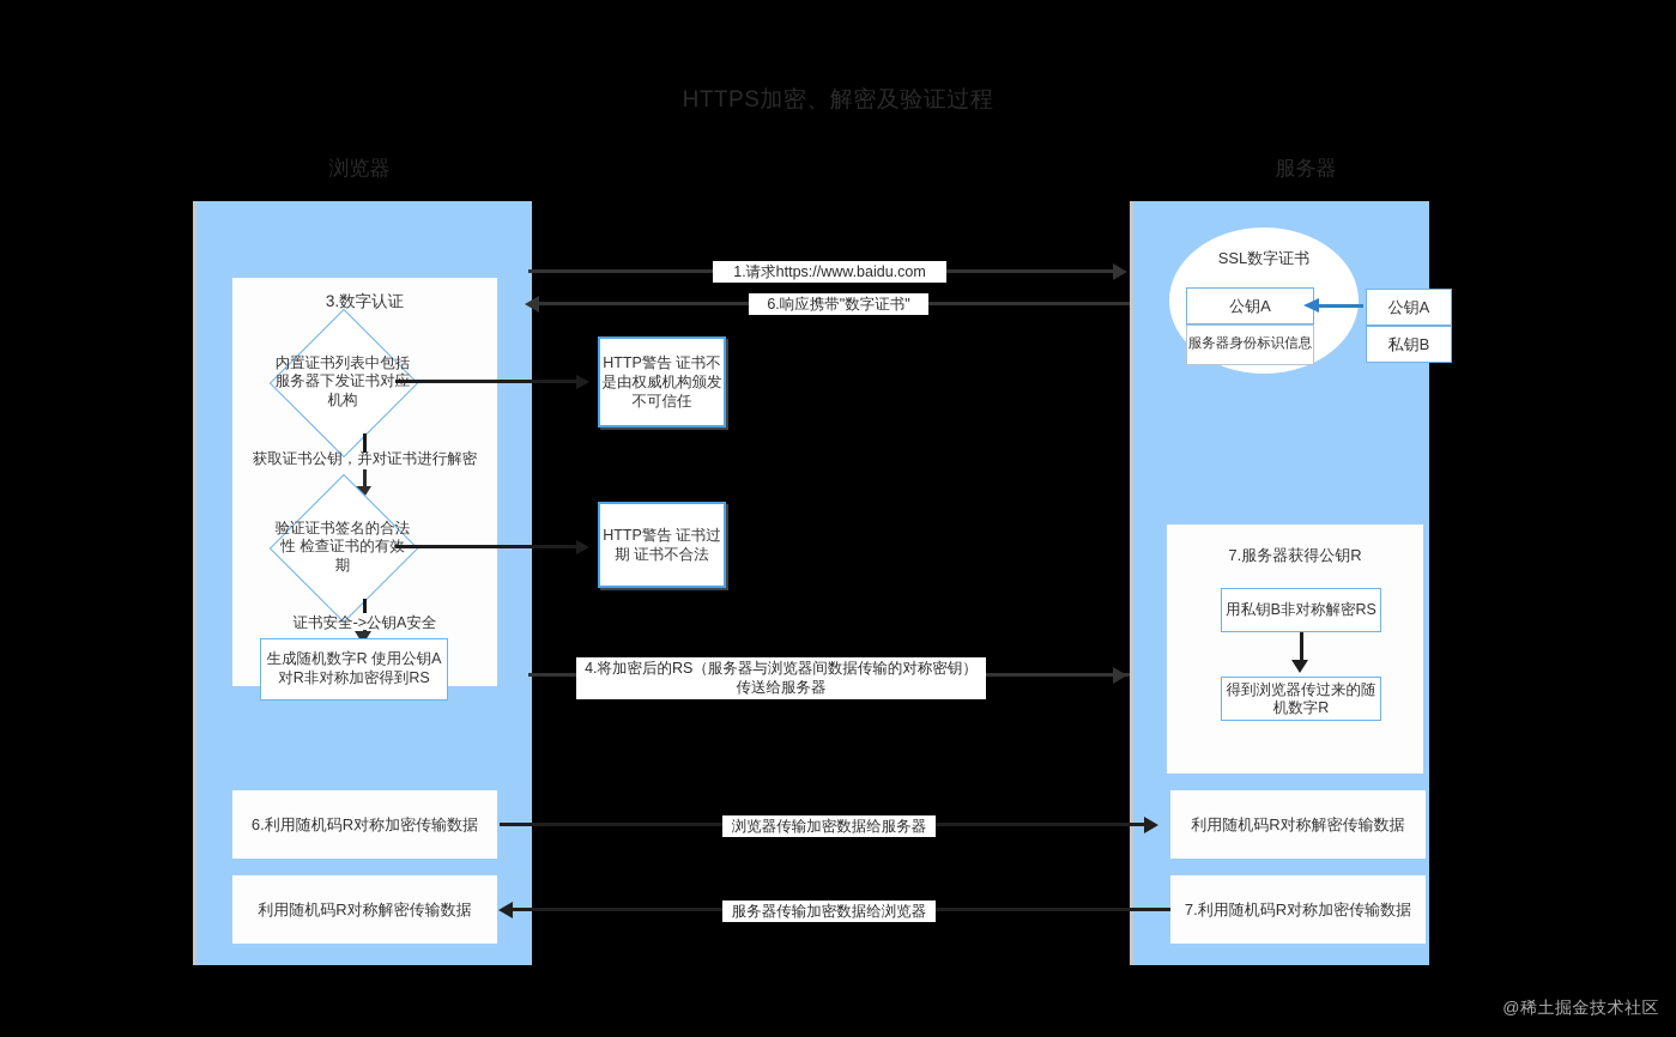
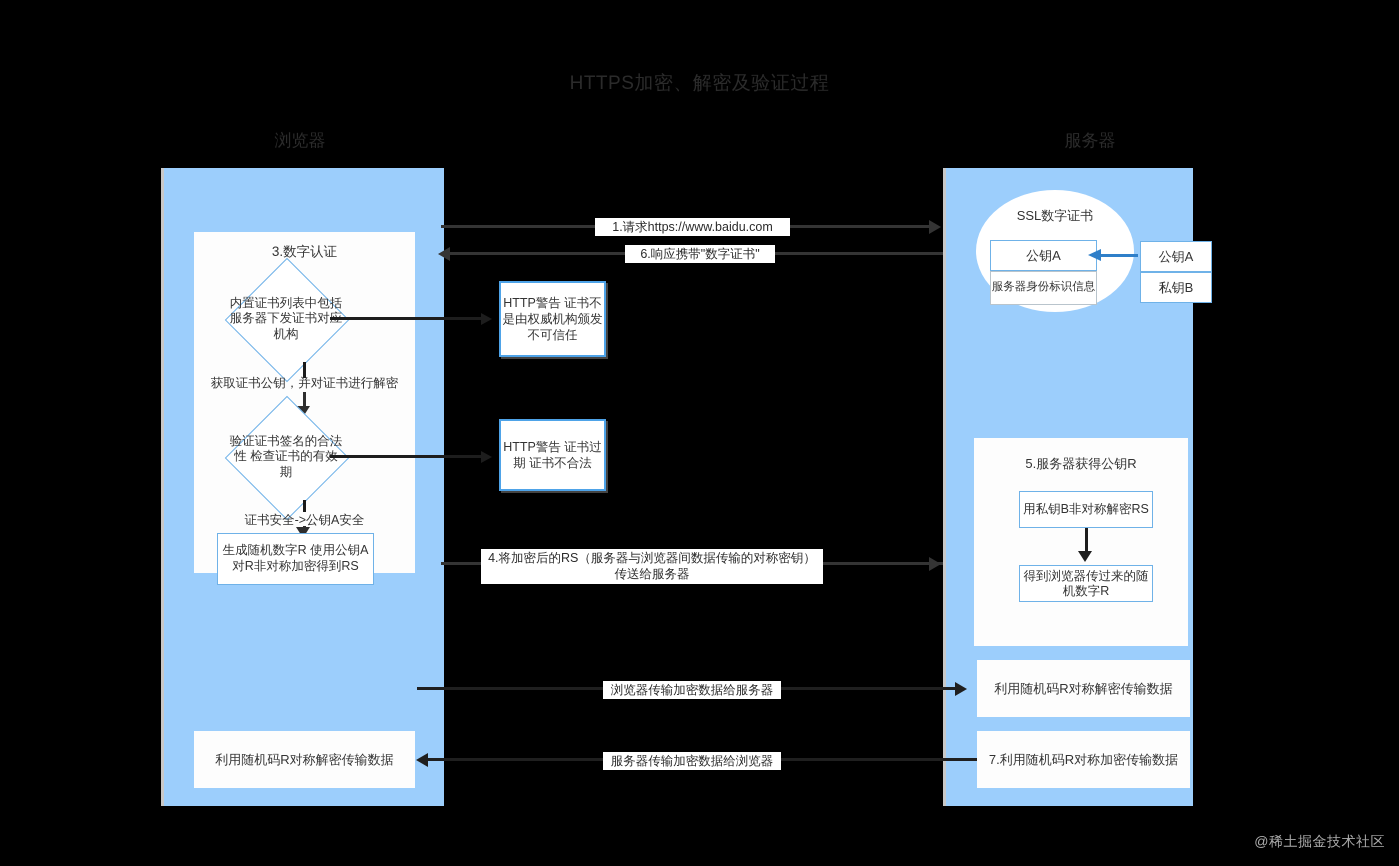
  HTTPS加密、解密及验证过程
  浏览器
  服务器
  1.请求https://www.baidu.com
  6.响应携带"数字证书"
  3.数字认证
  内置证书列表中包括服务器下发证书对机构
  HTTP警告 证书不是由权威机构颁发 不可信任
  获取证书公钥，并对证书进行解密
  验证证书签名的合法性 检查证书的有期
  HTTP警告 证书过期 证书不合法
  证书安全->公钥A安全
  生成随机数字R 使用公钥A对R非对称加密得到RS
  4.将加密后的RS（服务器与浏览器间数据传输的对称密钥）传送给服务器
  SSL数字证书
  公钥A
  服务器身份标识信息
  公钥A
  私钥B
- 7.服务器获得公钥R
+ 5.服务器获得公钥R
  用私钥B非对称解密RS
  得到浏览器传过来的随机数字R
- 6.利用随机码R对称加密传输数据
  浏览器传输加密数据给服务器
  利用随机码R对称解密传输数据
  利用随机码R对称解密传输数据
  服务器传输加密数据给浏览器
  7.利用随机码R对称加密传输数据
  @稀土掘金技术社区
